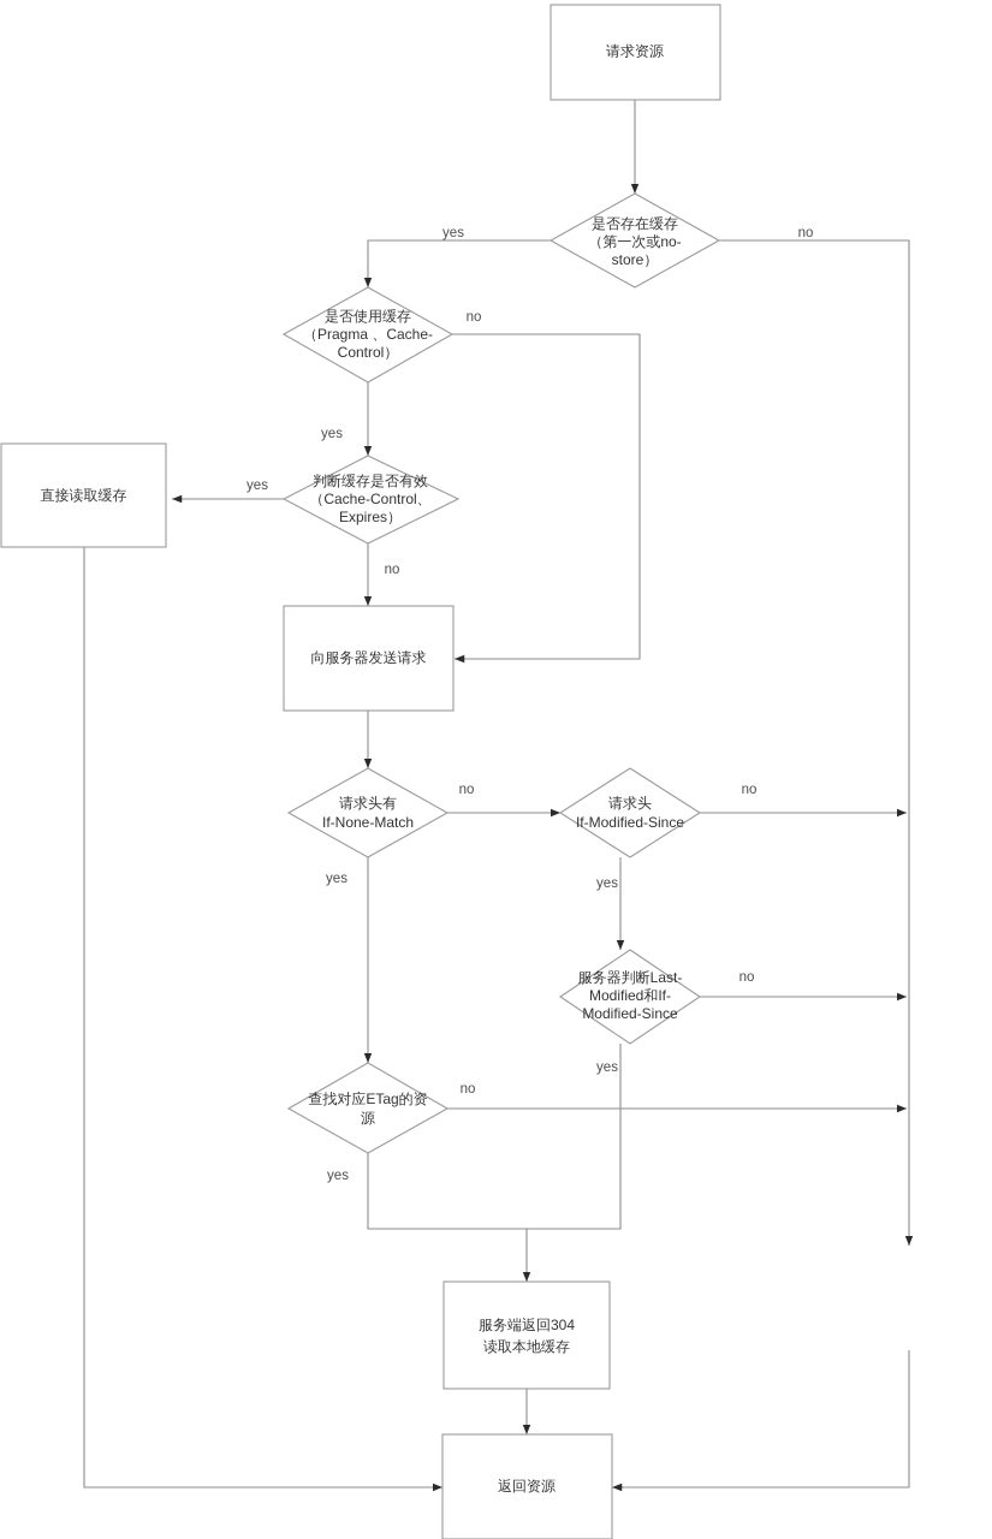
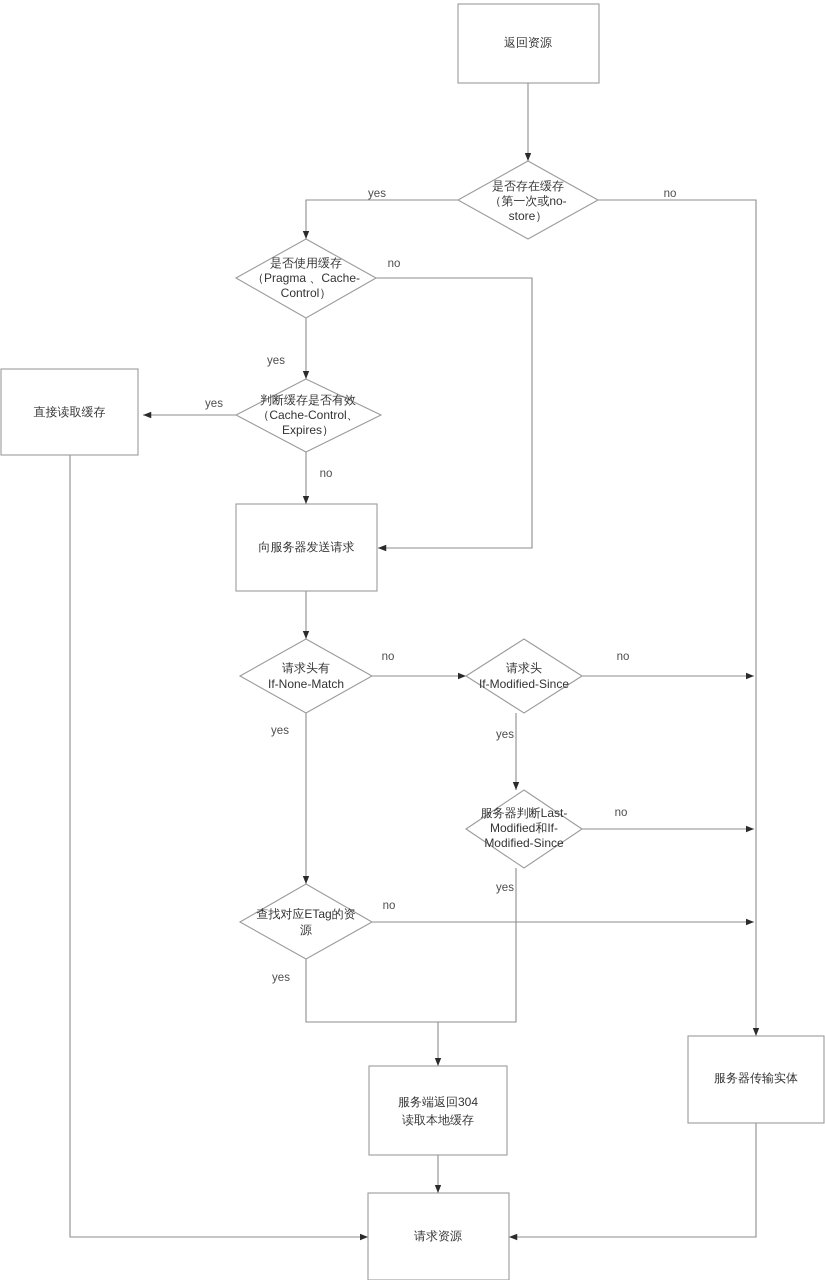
- 请求资源
+ 返回资源
  是否存在缓存
  （第一次或no-
  store）
  是否使用缓存
  （Pragma 、Cache-
  Control）
  判断缓存是否有效
  （Cache-Control、
  Expires）
  直接读取缓存
  向服务器发送请求
  请求头有
  If-None-Match
  请求头
  If-Modified-Since
  服务器判断Last-
  Modified和If-
  Modified-Since
  查找对应ETag的资
  源
  服务端返回304
  读取本地缓存
+ 服务器传输实体
- 返回资源
+ 请求资源
  yes
  no
  yes
  no
  yes
  no
  no
  yes
  no
  yes
  no
  yes
  no
  yes
